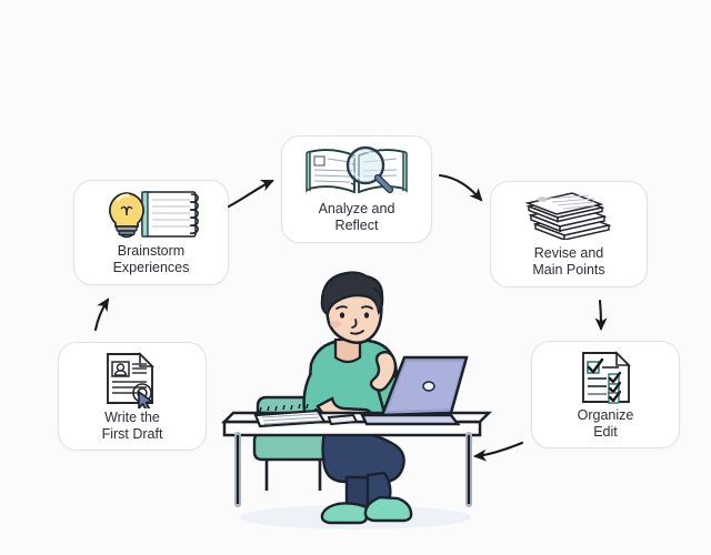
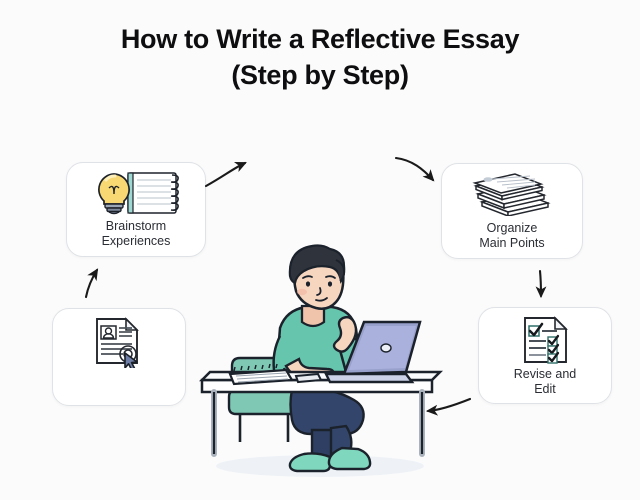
+ How to Write a Reflective Essay
+ (Step by Step)
  Brainstorm
  Experiences
- Analyze and
- Reflect
- Revise and
+ Organize
  Main Points
- Organize
+ Revise and
  Edit
- Write the
- First Draft
